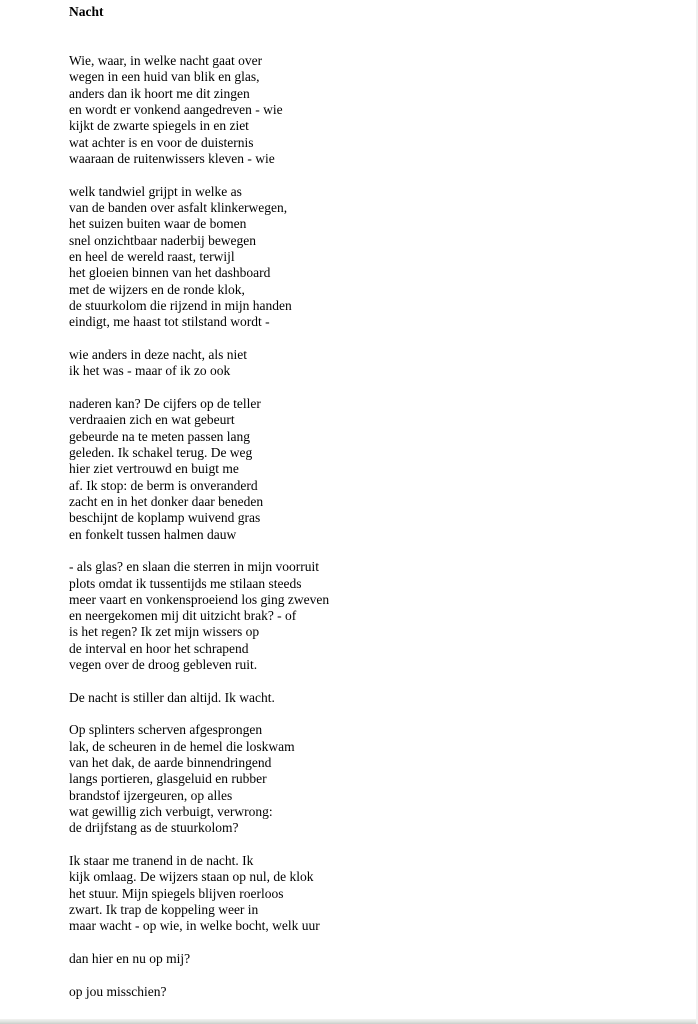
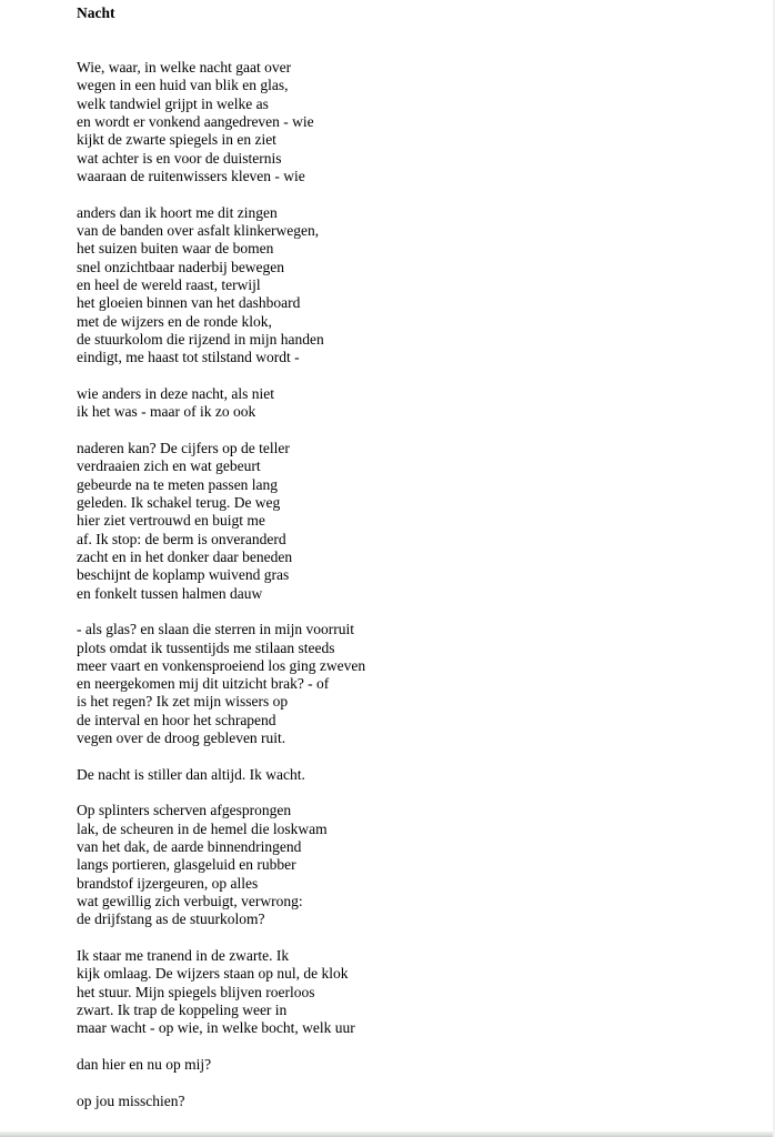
  Nacht
  Wie, waar, in welke nacht gaat over
  wegen in een huid van blik en glas,
- anders dan ik hoort me dit zingen
+ welk tandwiel grijpt in welke as
  en wordt er vonkend aangedreven - wie
  kijkt de zwarte spiegels in en ziet
  wat achter is en voor de duisternis
  waaraan de ruitenwissers kleven - wie
- welk tandwiel grijpt in welke as
+ anders dan ik hoort me dit zingen
  van de banden over asfalt klinkerwegen,
  het suizen buiten waar de bomen
  snel onzichtbaar naderbij bewegen
  en heel de wereld raast, terwijl
  het gloeien binnen van het dashboard
  met de wijzers en de ronde klok,
  de stuurkolom die rijzend in mijn handen
  eindigt, me haast tot stilstand wordt -
  wie anders in deze nacht, als niet
  ik het was - maar of ik zo ook
  naderen kan? De cijfers op de teller
  verdraaien zich en wat gebeurt
  gebeurde na te meten passen lang
  geleden. Ik schakel terug. De weg
  hier ziet vertrouwd en buigt me
  af. Ik stop: de berm is onveranderd
  zacht en in het donker daar beneden
  beschijnt de koplamp wuivend gras
  en fonkelt tussen halmen dauw
  - als glas? en slaan die sterren in mijn voorruit
  plots omdat ik tussentijds me stilaan steeds
  meer vaart en vonkensproeiend los ging zweven
  en neergekomen mij dit uitzicht brak? - of
  is het regen? Ik zet mijn wissers op
  de interval en hoor het schrapend
  vegen over de droog gebleven ruit.
  De nacht is stiller dan altijd. Ik wacht.
  Op splinters scherven afgesprongen
  lak, de scheuren in de hemel die loskwam
  van het dak, de aarde binnendringend
  langs portieren, glasgeluid en rubber
  brandstof ijzergeuren, op alles
  wat gewillig zich verbuigt, verwrong:
  de drijfstang as de stuurkolom?
- Ik staar me tranend in de nacht. Ik
+ Ik staar me tranend in de zwarte. Ik
  kijk omlaag. De wijzers staan op nul, de klok
  het stuur. Mijn spiegels blijven roerloos
  zwart. Ik trap de koppeling weer in
  maar wacht - op wie, in welke bocht, welk uur
  dan hier en nu op mij?
  op jou misschien?
